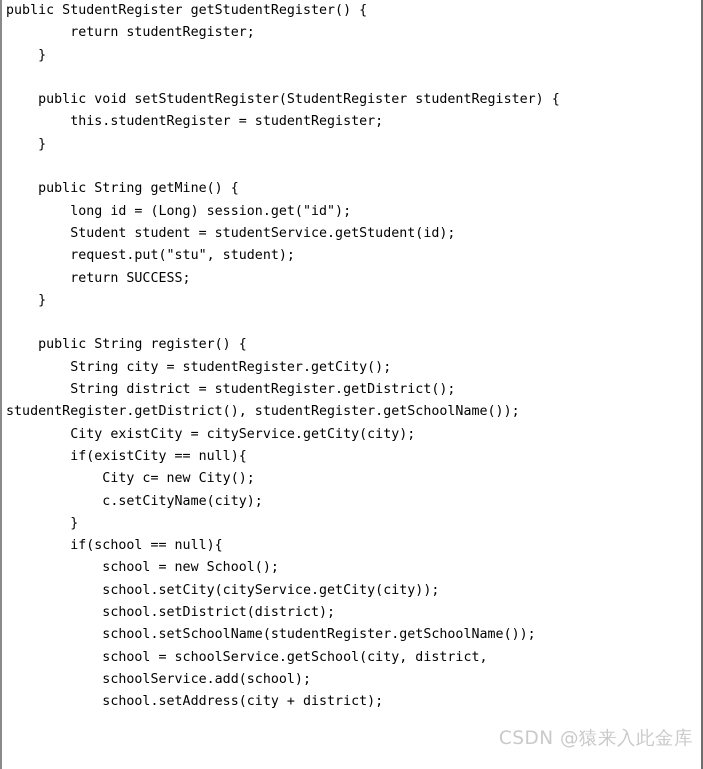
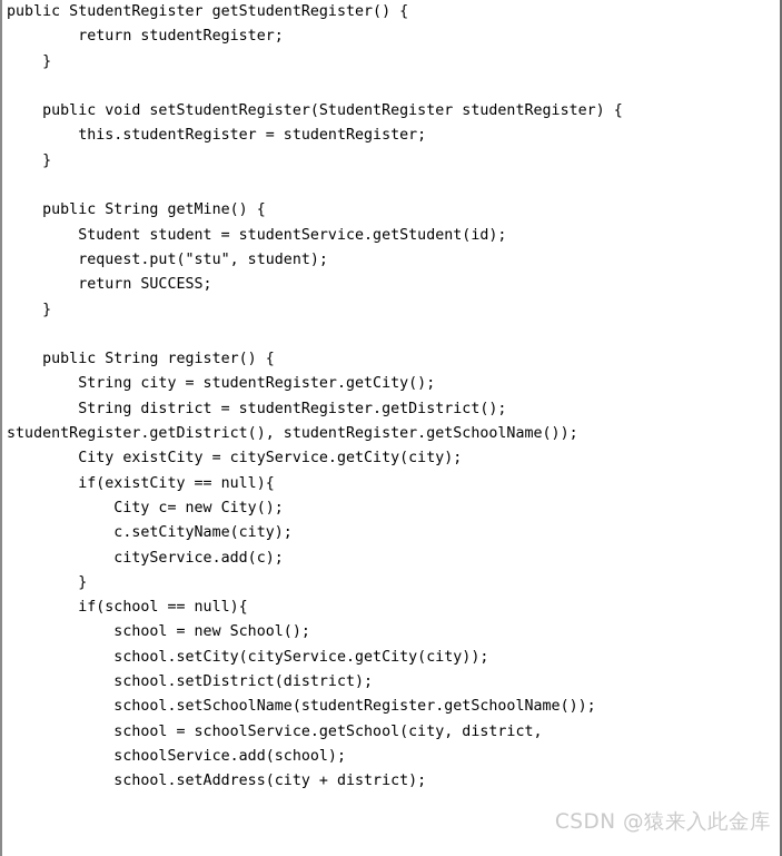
  public StudentRegister getStudentRegister() {
  return studentRegister;
  }
  public void setStudentRegister(StudentRegister studentRegister) {
  this.studentRegister = studentRegister;
  }
  public String getMine() {
- long id = (Long) session.get("id");
  Student student = studentService.getStudent(id);
  request.put("stu", student);
  return SUCCESS;
  }
  public String register() {
  String city = studentRegister.getCity();
  String district = studentRegister.getDistrict();
  studentRegister.getDistrict(), studentRegister.getSchoolName());
  City existCity = cityService.getCity(city);
  if(existCity == null){
  City c= new City();
  c.setCityName(city);
+ cityService.add(c);
  }
  if(school == null){
  school = new School();
  school.setCity(cityService.getCity(city));
  school.setDistrict(district);
  school.setSchoolName(studentRegister.getSchoolName());
  school = schoolService.getSchool(city, district,
  schoolService.add(school);
  school.setAddress(city + district);
  CSDN @猿来入此金库
